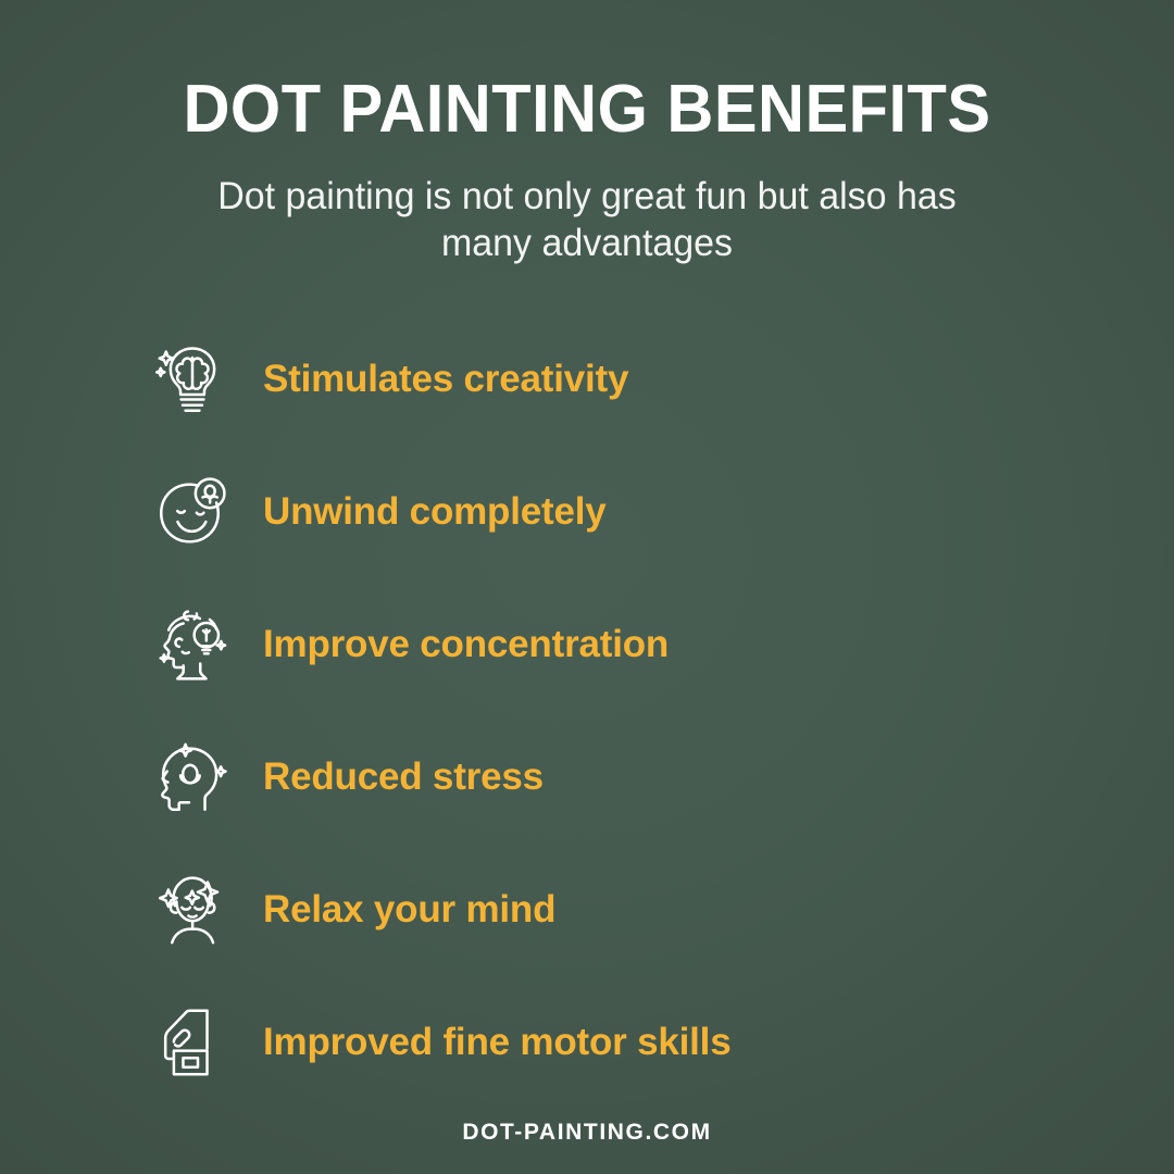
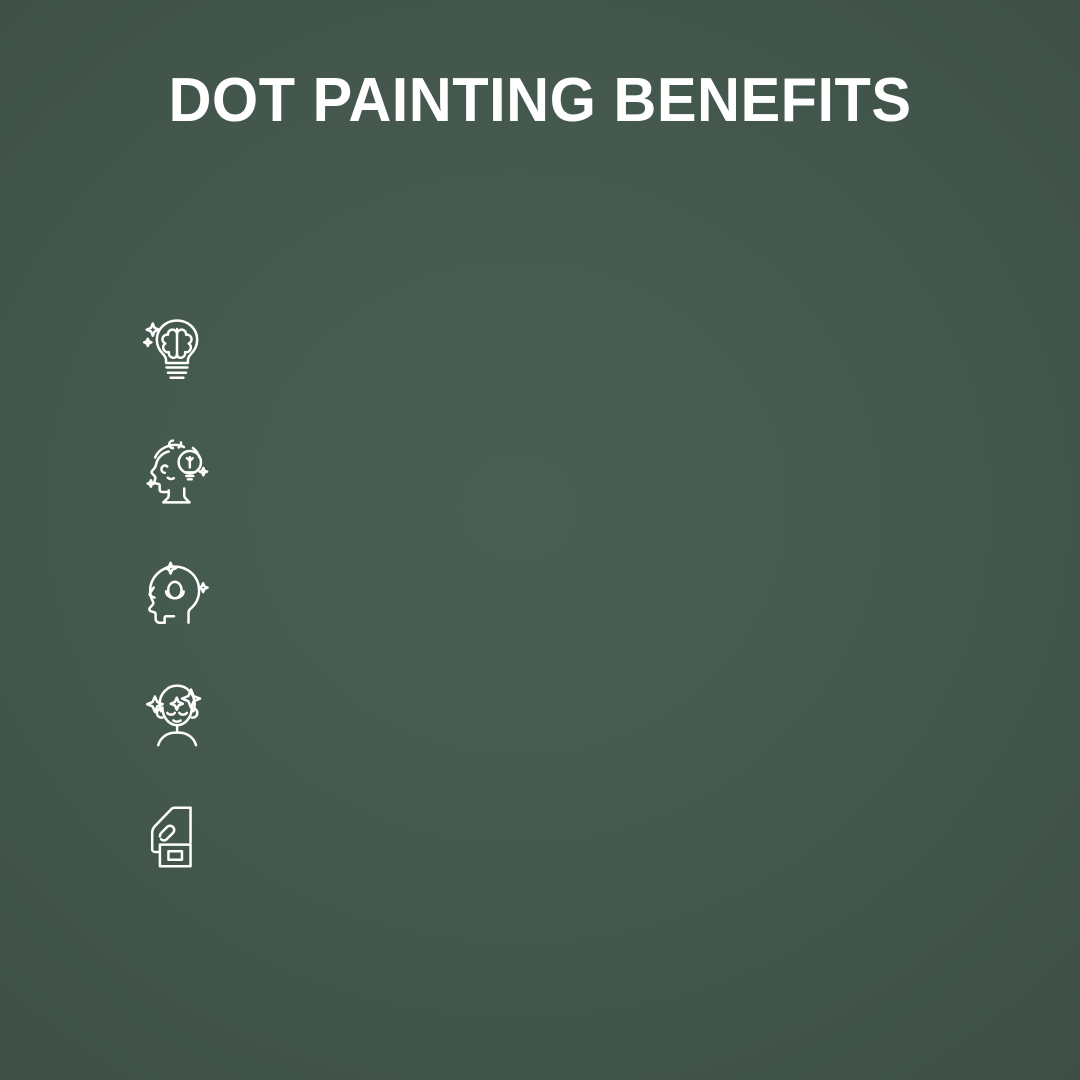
  DOT PAINTING BENEFITS
- Dot painting is not only great fun but also has many advantages
- Stimulates creativity
- Unwind completely
- Improve concentration
- Reduced stress
- Relax your mind
- Improved fine motor skills
- DOT-PAINTING.COM
